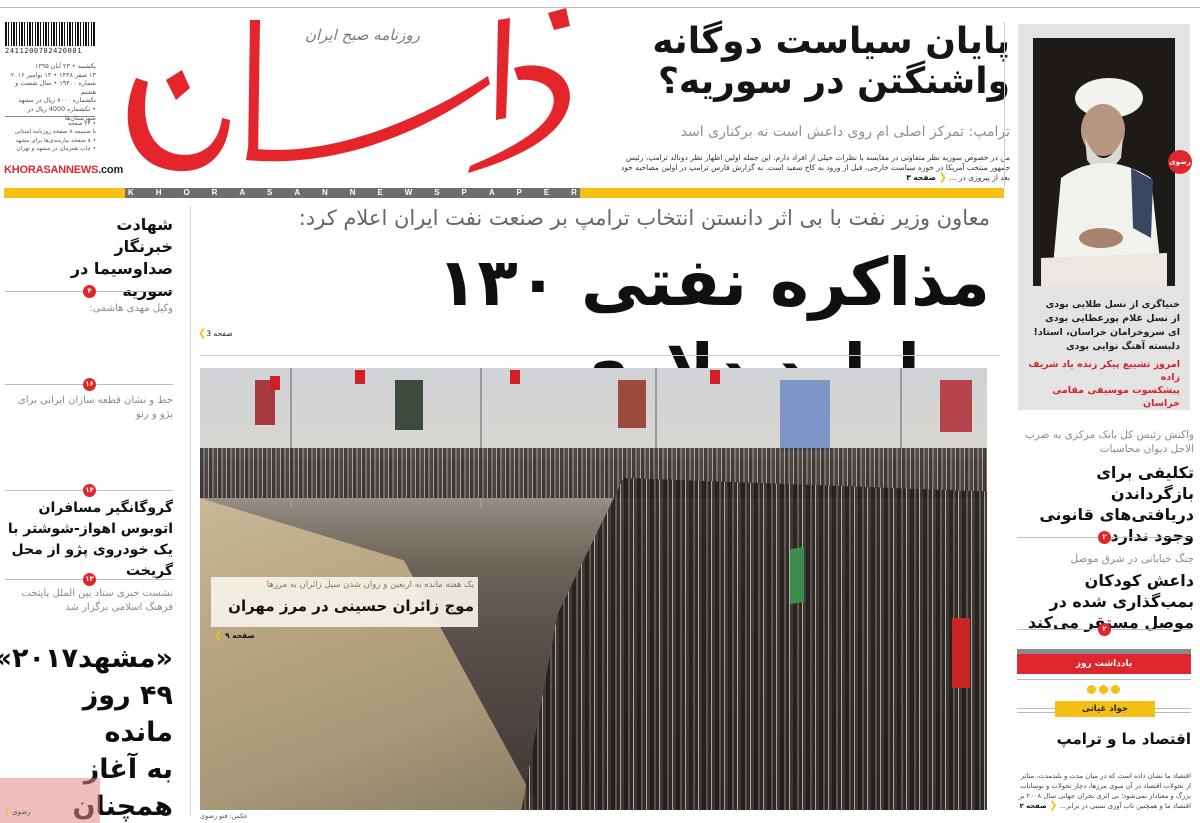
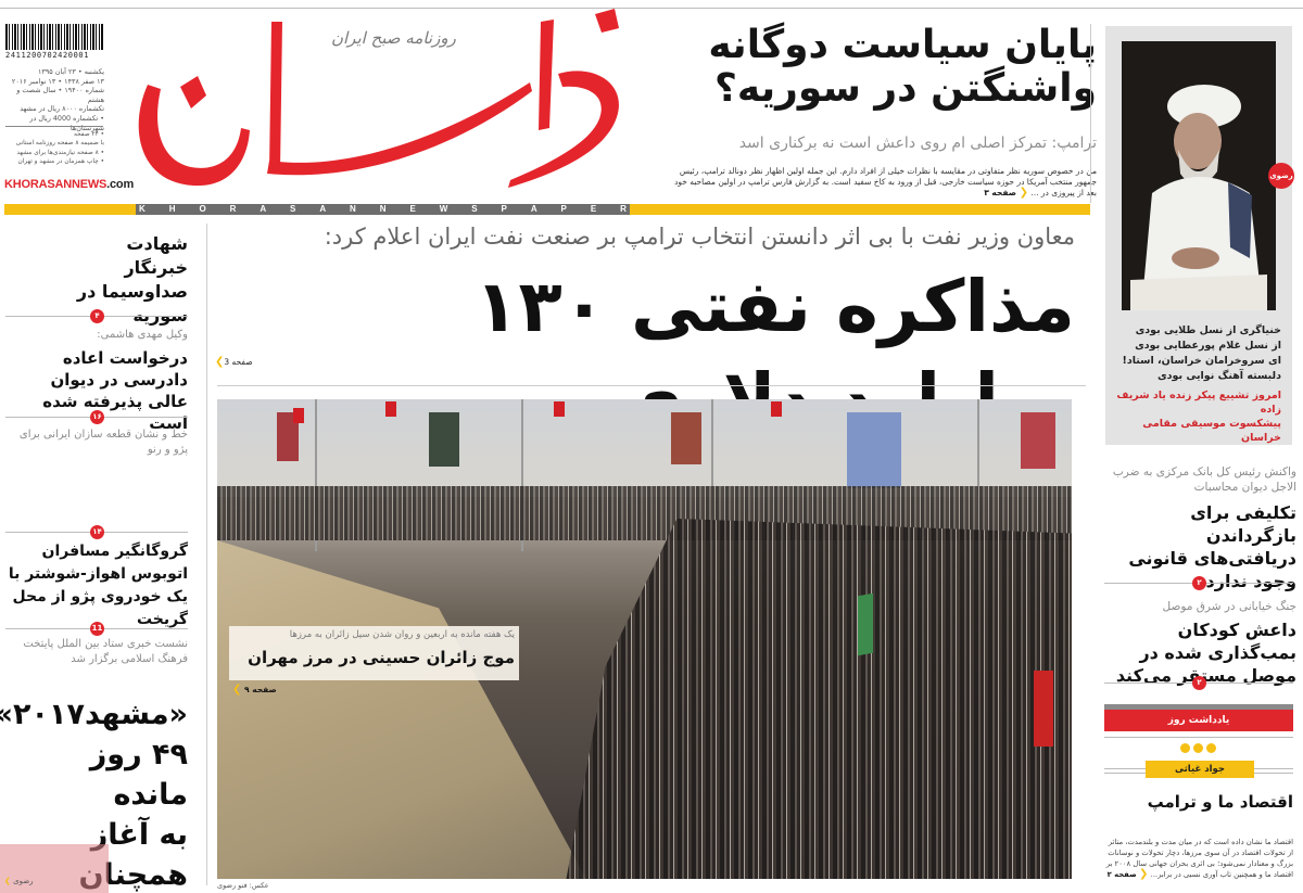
  2411200702420001
  یکشنبه • ۲۳ آبان ۱۳۹۵
  ۱۳ صفر ۱۴۳۸ • ۱۳ نوامبر ۲۰۱۶
  شماره ۱۹۴۰۰ • سال شصت و هشتم
  تکشماره ۸۰۰۰ ریال در مشهد
  • تکشماره 4000 ریال در شهرستان‌ها
  KHORASANNEWS.com
  روزنامه صبح ایران
  K
  H
  O
  R
  A
  S
  A
  N
  N
  E
  W
  S
  P
  A
  P
  E
  R
  ایان سیاست دوگانه
  واشنگتن در سوریه؟
  ترامپ: تمرکز اصلی ام روی داعش است نه برکناری اسد
  م در خصوص سوریه نظر متفاوتی در مقایسه با نظرات خیلی از افراد دارم‌. این جمله اولین اظهار نظر دونالد ترامپ، رئیس جهور منتخب آمریکا در حوزه سیاست خارجی، قبل از ورود به کاخ سفید است. به گزارش فارس ترامپ در اولین مصاحبه خود بعد از پیروزی در ... ❮ صفحه ۳
  رضوی
  خنیاگری از نسل طلایی بودی
  از نسل غلام پورعطایی بودی
  ای سروخرامان خراسان، استاد!
  دلبسته آهنگ نوایی بودی
  امروز تشییع پیکر زنده یاد شریف زاده
  پیشکسوت موسیقی مقامی خراسان
  واکنش رئیس کل بانک مرکزی به ضرب الاجل دیوان محاسبات
  تکلیفی برای بازگرداندن دریافتی‌های قانونی وجود ندارد
  ۲
  جنگ خیابانی در شرق موصل
  داعش کودکان بمبگذاری شده در موصل مستقر میکند
  ۲
  یادداشت روز
  جواد غیاثی
  اقتصاد ما و ترامپ
  اقتصاد ما نشان داده است که در میان مدت و بلندمدت، متاثر از تحولات اقتصاد در آن سوی مرزها، دچار تحولات و نوسانات بزرگ و معنادار نمی‌شود؛ بی اثری بحران جهانی سال ۲۰۰۸ بر اقتصاد ما و همچنین تاب آوری نسبی در برابر... ❮ صفحه ۲
  معاون وزیر نفت با بی اثر دانستن انتخاب ترامپ بر صنعت نفت ایران اعلام کرد:
  ❮ صفحه 3
  یک هفته مانده به اربعین و روان شدن سیل زائران به مرزها
  موج زائران حسینی در مرز مهران
  ❮ صفحه ۹
  عکس: فتو رضوی
  شهادت خبرنگار صداوسیما در
  ۴
  وکیل مهدی هاشمی:
+ درخواست اعاده دادرسی در دیوان عالی پذیرفته شده است
  ۱۶
  خط و نشان قطعه سازان ایرانی برای پژو و رنو
  ۱۴
  گروگانگیر مسافران اتوبوس اهواز-شوشتر با یک خودروی پژو از محل گریخت
- ۱۳
+ 11
  نشست خبری ستاد بین الملل پایتخت فرهنگ اسلامی برگزار شد
  «مشهد۲۰۱۷»
  ۴۹ روز مانده
  به آغاز
  همچنان
  ❮ رضوی
